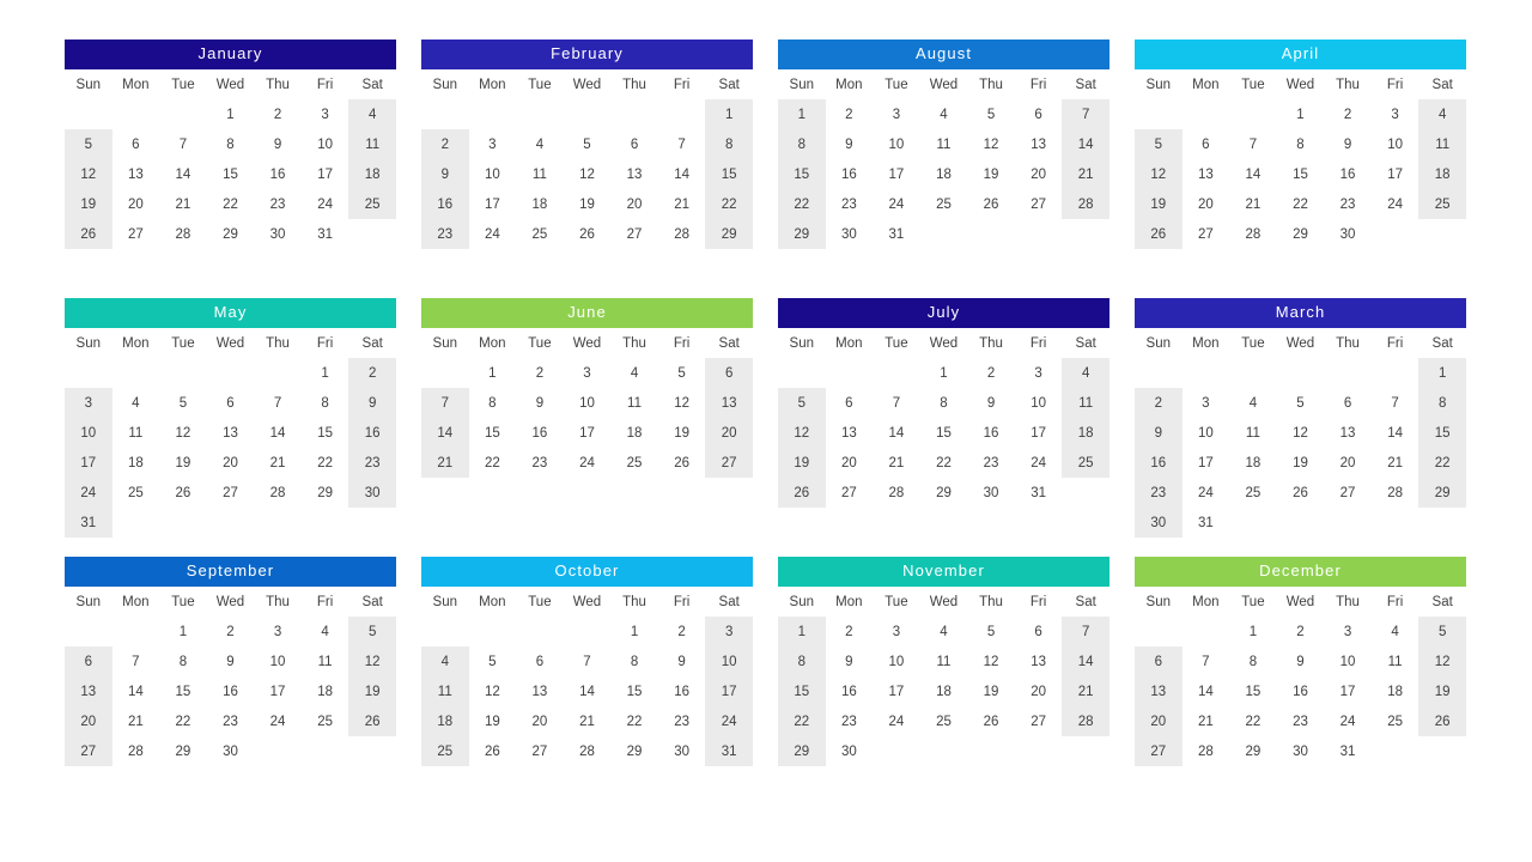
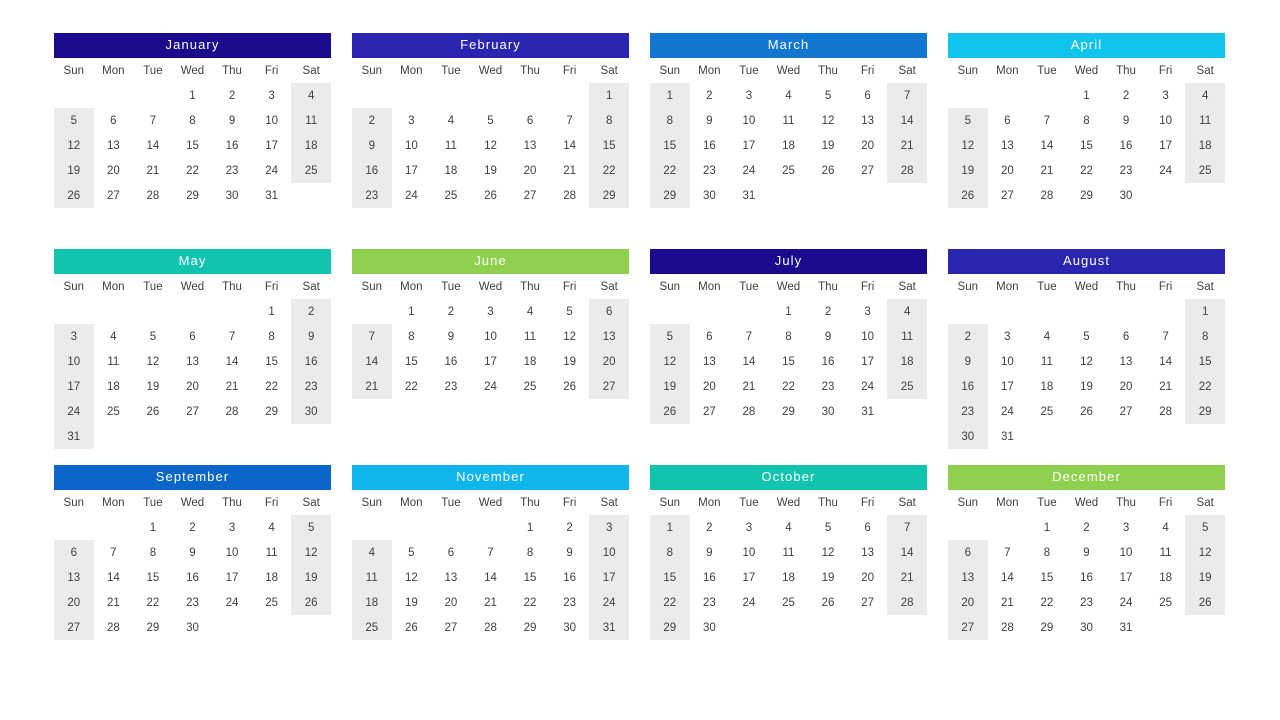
  January
  Sun	Mon	Tue	Wed	Thu	Fri	Sat
  			1	2	3	4
  5	6	7	8	9	10	11
  12	13	14	15	16	17	18
  19	20	21	22	23	24	25
  26	27	28	29	30	31
  February
  Sun	Mon	Tue	Wed	Thu	Fri	Sat
  						1
  2	3	4	5	6	7	8
  9	10	11	12	13	14	15
  16	17	18	19	20	21	22
  23	24	25	26	27	28	29
- August
+ March
  Sun	Mon	Tue	Wed	Thu	Fri	Sat
  1	2	3	4	5	6	7
  8	9	10	11	12	13	14
  15	16	17	18	19	20	21
  22	23	24	25	26	27	28
  29	30	31
  April
  Sun	Mon	Tue	Wed	Thu	Fri	Sat
  			1	2	3	4
  5	6	7	8	9	10	11
  12	13	14	15	16	17	18
  19	20	21	22	23	24	25
  26	27	28	29	30
  May
  Sun	Mon	Tue	Wed	Thu	Fri	Sat
  					1	2
  3	4	5	6	7	8	9
  10	11	12	13	14	15	16
  17	18	19	20	21	22	23
  24	25	26	27	28	29	30
  31
  June
  Sun	Mon	Tue	Wed	Thu	Fri	Sat
  	1	2	3	4	5	6
  7	8	9	10	11	12	13
  14	15	16	17	18	19	20
  21	22	23	24	25	26	27
  July
  Sun	Mon	Tue	Wed	Thu	Fri	Sat
  			1	2	3	4
  5	6	7	8	9	10	11
  12	13	14	15	16	17	18
  19	20	21	22	23	24	25
  26	27	28	29	30	31
- March
+ August
  Sun	Mon	Tue	Wed	Thu	Fri	Sat
  						1
  2	3	4	5	6	7	8
  9	10	11	12	13	14	15
  16	17	18	19	20	21	22
  23	24	25	26	27	28	29
  30	31
  September
  Sun	Mon	Tue	Wed	Thu	Fri	Sat
  		1	2	3	4	5
  6	7	8	9	10	11	12
  13	14	15	16	17	18	19
  20	21	22	23	24	25	26
  27	28	29	30
- October
+ November
  Sun	Mon	Tue	Wed	Thu	Fri	Sat
  				1	2	3
  4	5	6	7	8	9	10
  11	12	13	14	15	16	17
  18	19	20	21	22	23	24
  25	26	27	28	29	30	31
- November
+ October
  Sun	Mon	Tue	Wed	Thu	Fri	Sat
  1	2	3	4	5	6	7
  8	9	10	11	12	13	14
  15	16	17	18	19	20	21
  22	23	24	25	26	27	28
  29	30
  December
  Sun	Mon	Tue	Wed	Thu	Fri	Sat
  		1	2	3	4	5
  6	7	8	9	10	11	12
  13	14	15	16	17	18	19
  20	21	22	23	24	25	26
  27	28	29	30	31
